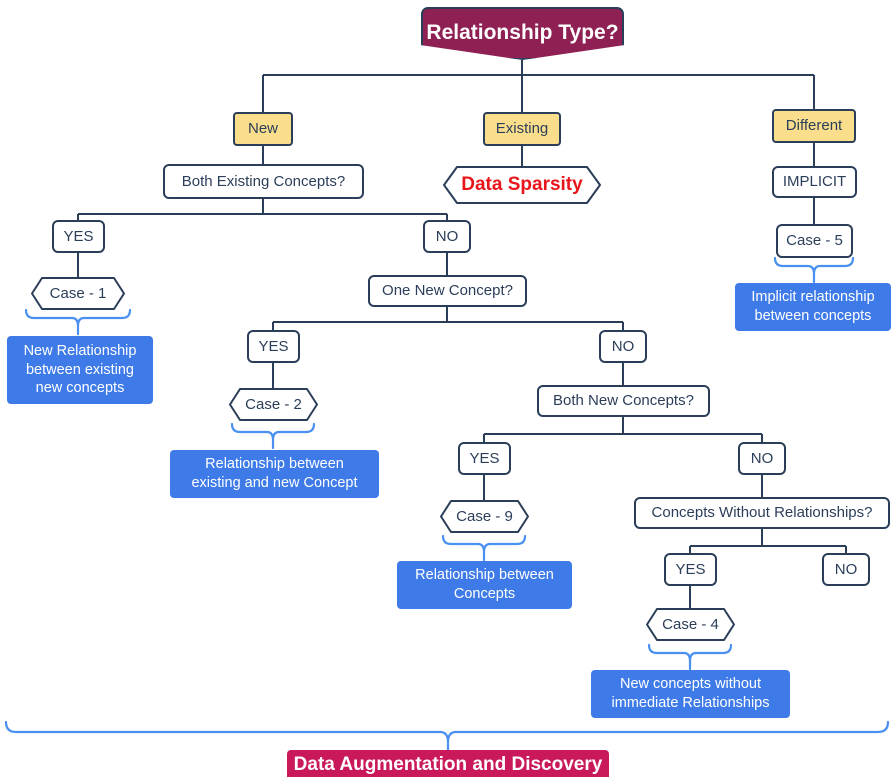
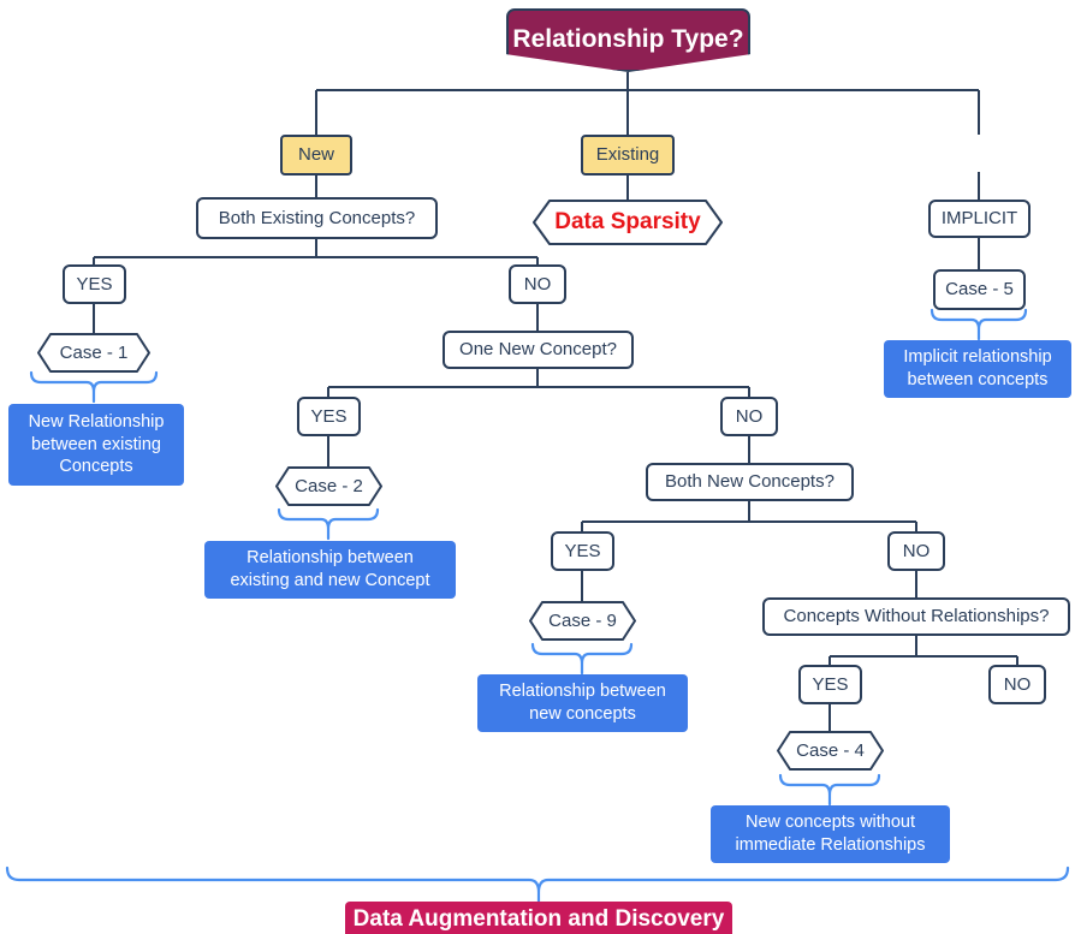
  Relationship Type?
  New
  Existing
- Different
  Both Existing Concepts?
  One New Concept?
  Both New Concepts?
  Concepts Without Relationships?
  IMPLICIT
  Case - 5
  Data Sparsity
  YES
  NO
  YES
  NO
  YES
  NO
  YES
  NO
  Case - 1
  Case - 2
  Case - 9
  Case - 4
  New Relationship
  between existing
- new concepts
+ Concepts
  Relationship between
  existing and new Concept
  Relationship between
- Concepts
+ new concepts
  New concepts without
  immediate Relationships
  Implicit relationship
  between concepts
  Data Augmentation and Discovery
